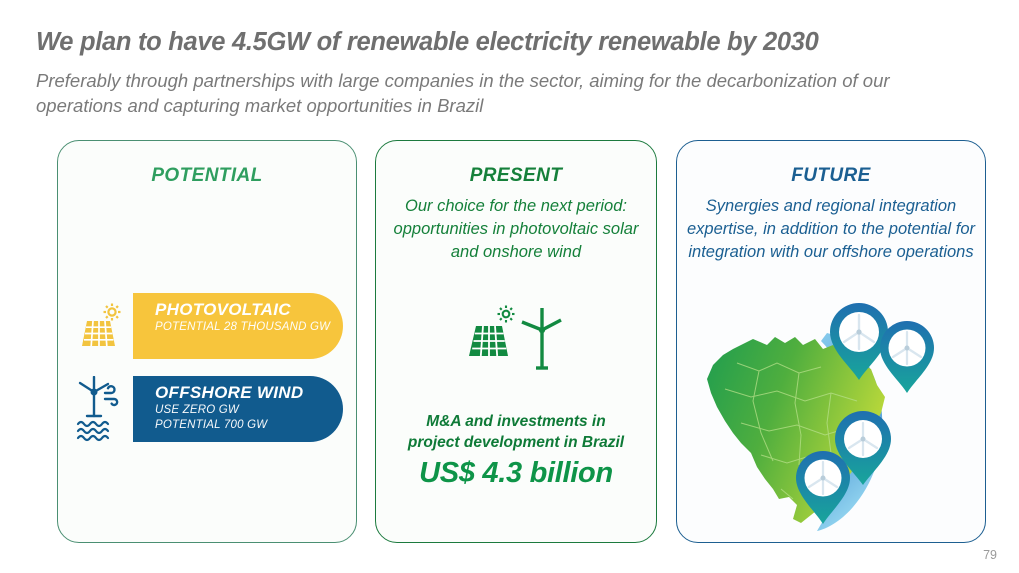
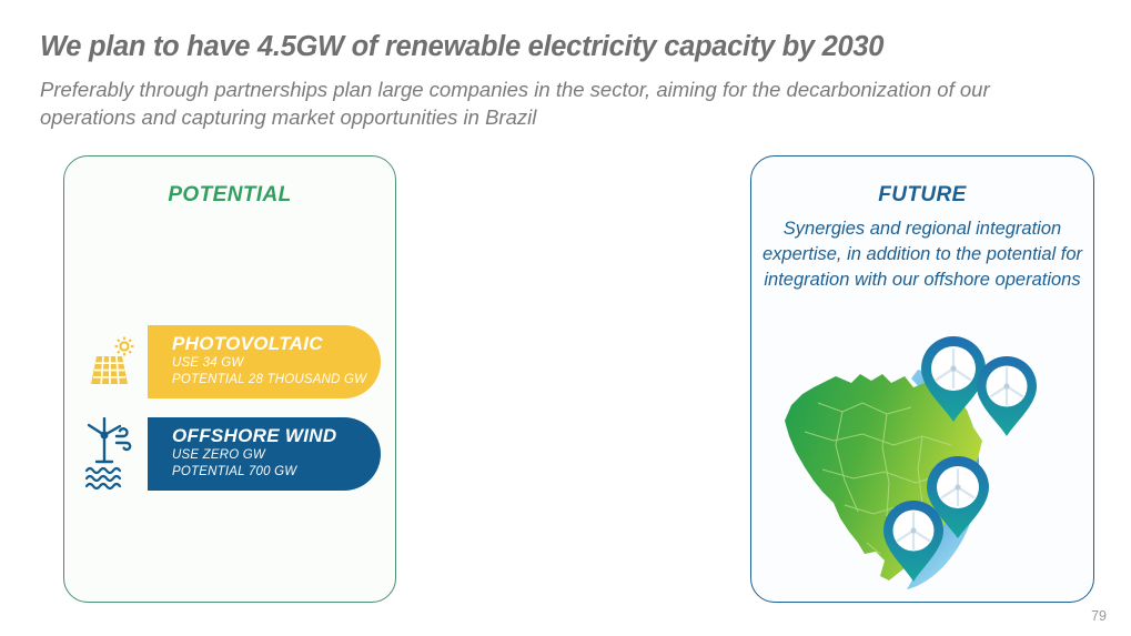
- We plan to have 4.5GW of renewable electricity renewable by 2030
+ We plan to have 4.5GW of renewable electricity capacity by 2030
- Preferably through partnerships with large companies in the sector, aiming for the decarbonization of our operations and capturing market opportunities in Brazil
+ Preferably through partnerships plan large companies in the sector, aiming for the decarbonization of our operations and capturing market opportunities in Brazil
  POTENTIAL
  PHOTOVOLTAIC
+ USE 34 GW
  POTENTIAL 28 THOUSAND GW
  OFFSHORE WIND
  USE ZERO GW
  POTENTIAL 700 GW
- PRESENT
- Our choice for the next period: opportunities in photovoltaic solar and onshore wind
- M&A and investments in project development in Brazil
- US$ 4.3 billion
  FUTURE
  Synergies and regional integration expertise, in addition to the potential for integration with our offshore operations
  79
